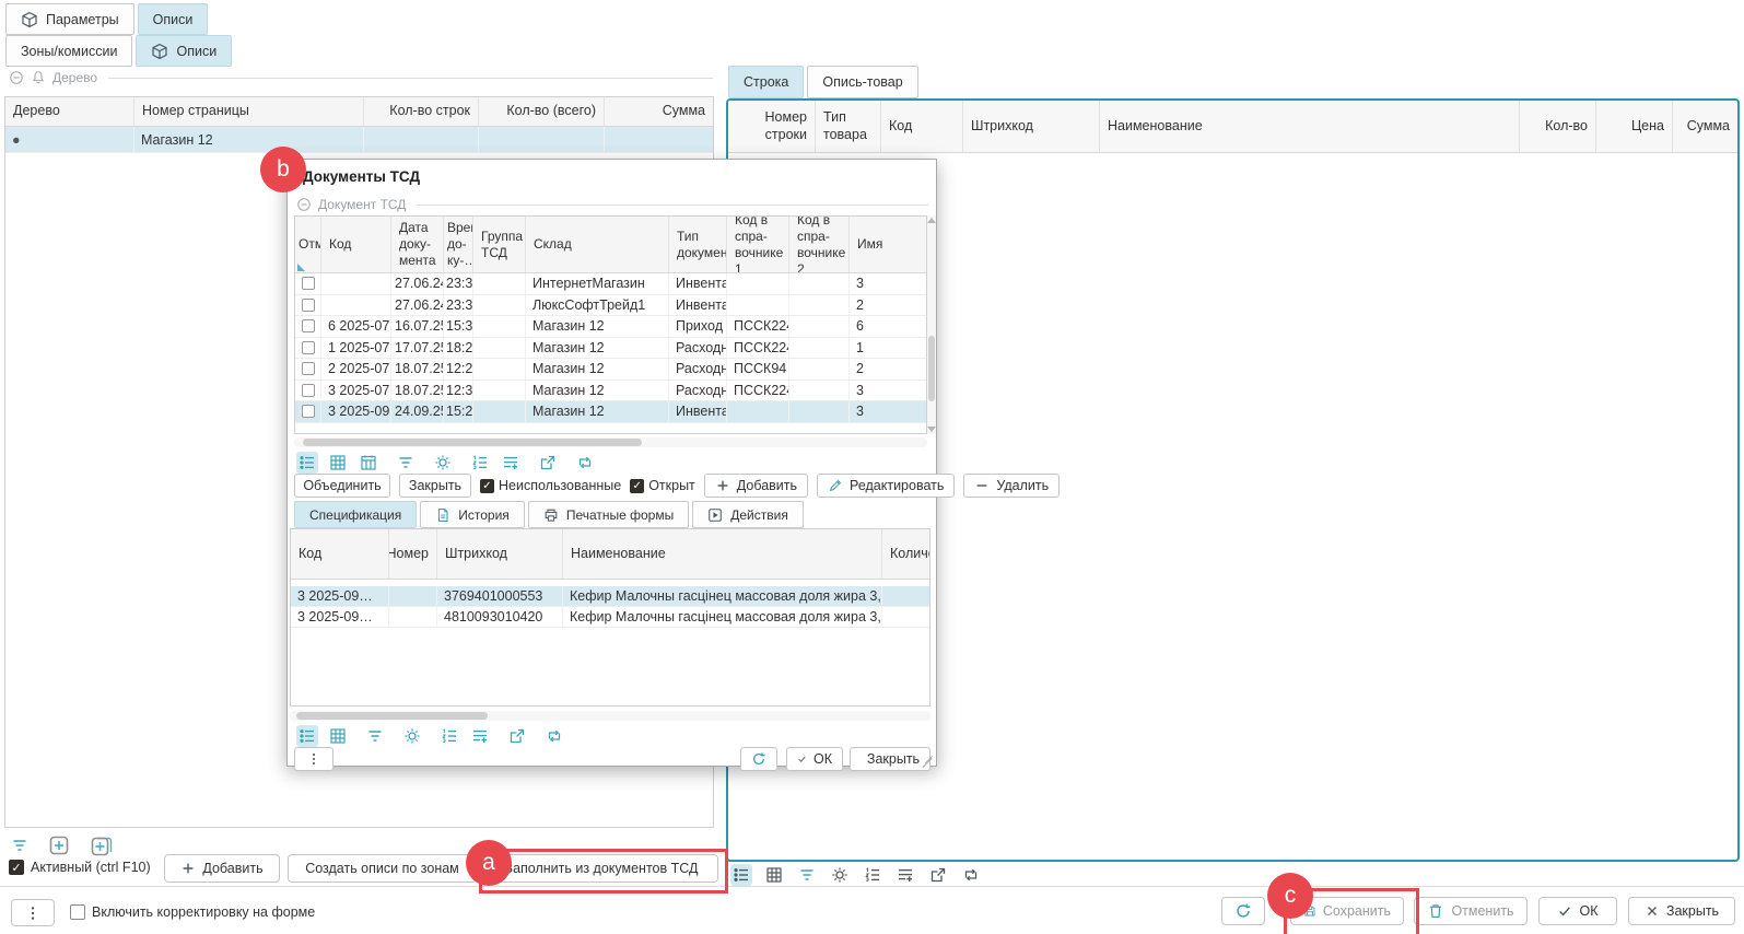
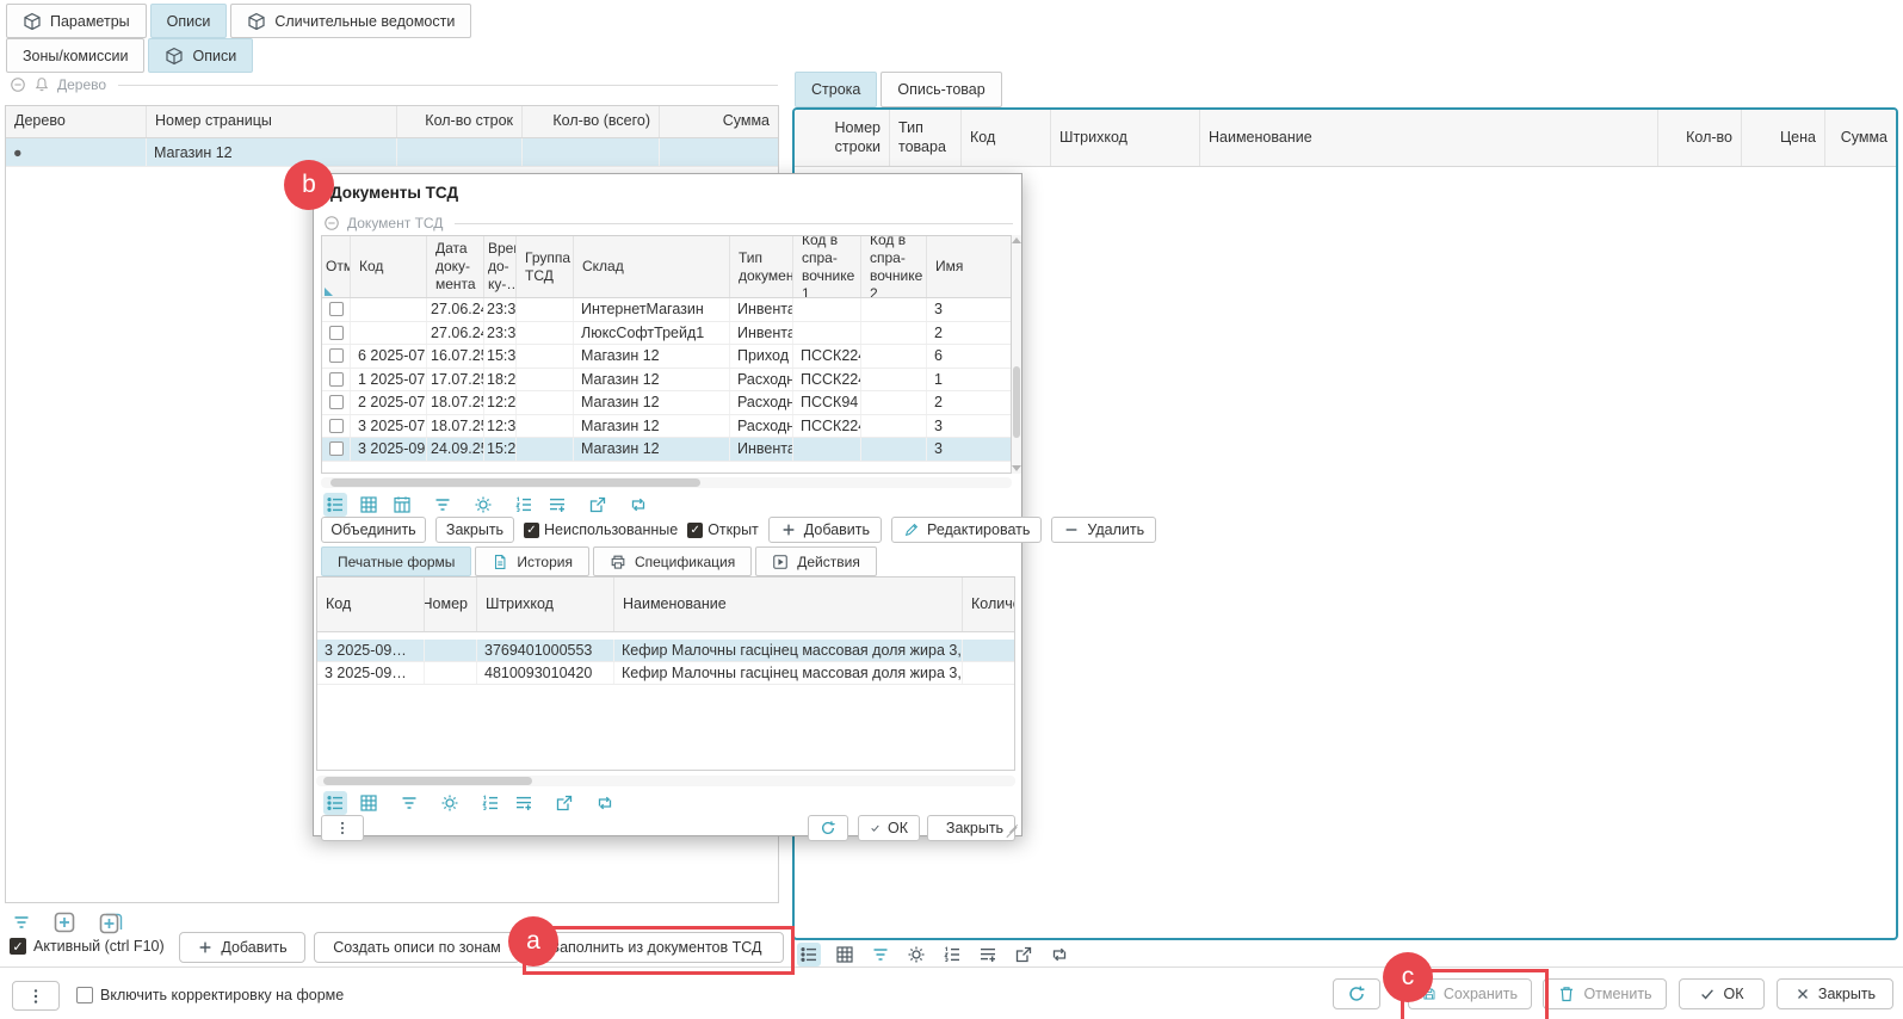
  Параметры
  Описи
+ Сличительные ведомости
  Зоны/комиссии
  Описи
  Дерево
  Дерево
  Номер страницы
  Кол-во строк
  Кол-во (всего)
  Сумма
  ●
  Магазин 12
  Активный (ctrl F10)
  Добавить
  Создать описи по зонам
  аполнить из документов ТСД
  Строка
  Опись-товар
  Номер
  строки
  Тип
  товара
  Код
  Штрихкод
  Наименование
  Кол-во
  Цена
  Сумма
  Включить корректировку на форме
  Сохранить
  Отменить
  ОК
  Закрыть
  Документы ТСД
  Документ ТСД
  Отм
  Код
  Дата
  доку-
  мента
  Вре
  до-
  ку-…
  Группа ТСД
  Склад
  Тип
  докумен
  Код в спра-
  вочнике 1
  Код в спра-
  вочнике 2
  Имя
  27.06.2
  23:3
  ИнтернетМагазин
  Инвента
  3
  27.06.2
  23:3
  ЛюксСофтТрейд1
  Инвента
  2
  6 2025-07
  16.07.2
  15:3
  Магазин 12
  Приход
  ПССК22
  6
  1 2025-07
  17.07.2
  18:2
  Магазин 12
  Расходн
  ПССК22
  1
  2 2025-07
  18.07.2
  12:2
  Магазин 12
  Расходн
  ПССК94
  2
  3 2025-07
  18.07.2
  12:3
  Магазин 12
  Расходн
  ПССК22
  3
  3 2025-09
  24.09.2
  15:2
  Магазин 12
  Инвента
  3
  Объединить
  Закрыть
  Неиспользованные
  Открыт
  Добавить
  Редактировать
  Удалить
- Спецификация
+ Печатные формы
  История
- Печатные формы
+ Спецификация
  Действия
  Код
  Номер
  Штрихкод
  Наименование
  Колич
  3 2025-09…
  3769401000553
  Кефир Малочны гасцінец массовая доля жира 3,
  3 2025-09…
  4810093010420
  Кефир Малочны гасцінец массовая доля жира 3,
  ОК
  Закрыть
  b
  a
  c
